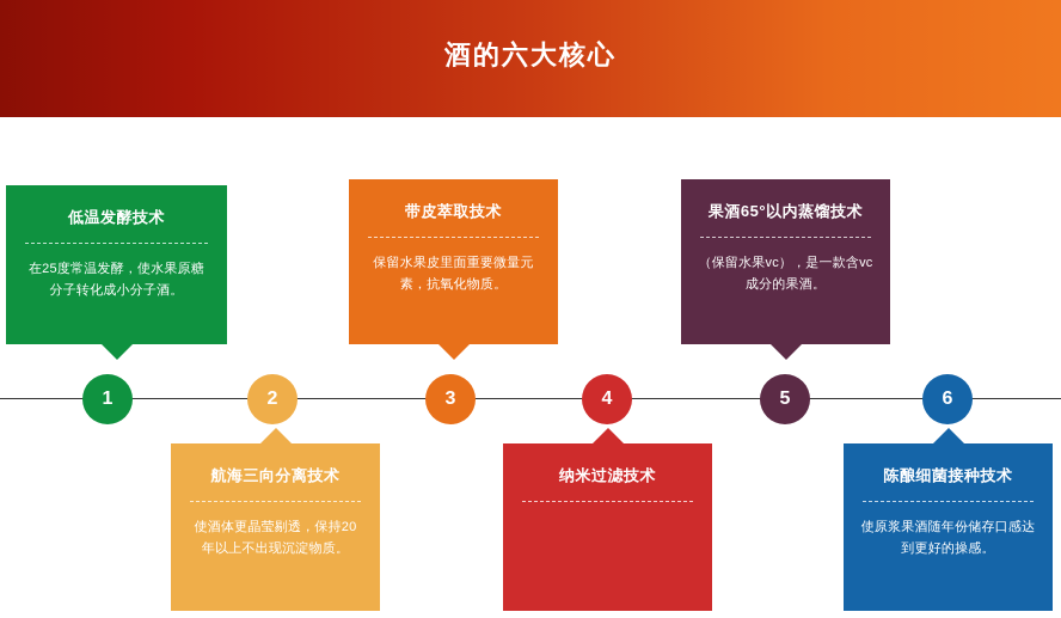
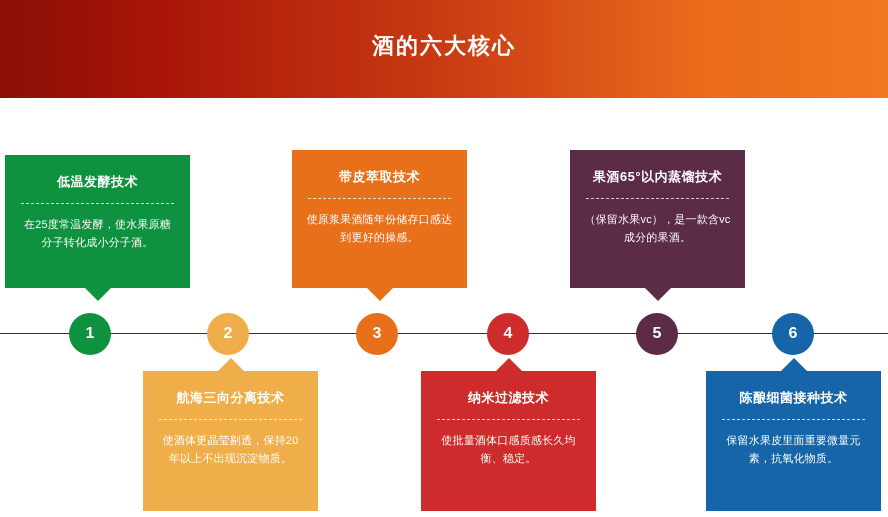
  酒的六大核心
  低温发酵技术
  在25度常温发酵，使水果原糖分子转化成小分子酒。
  带皮萃取技术
- 保留水果皮里面重要微量元素，抗氧化物质。
+ 使原浆果酒随年份储存口感达到更好的操感。
  果酒65°以内蒸馏技术
  （保留水果vc），是一款含vc成分的果酒。
  航海三向分离技术
  使酒体更晶莹剔透，保持20年以上不出现沉淀物质。
  纳米过滤技术
+ 使批量酒体口感质感长久均衡、稳定。
  陈酿细菌接种技术
- 使原浆果酒随年份储存口感达到更好的操感。
+ 保留水果皮里面重要微量元素，抗氧化物质。
  1
  2
  3
  4
  5
  6
